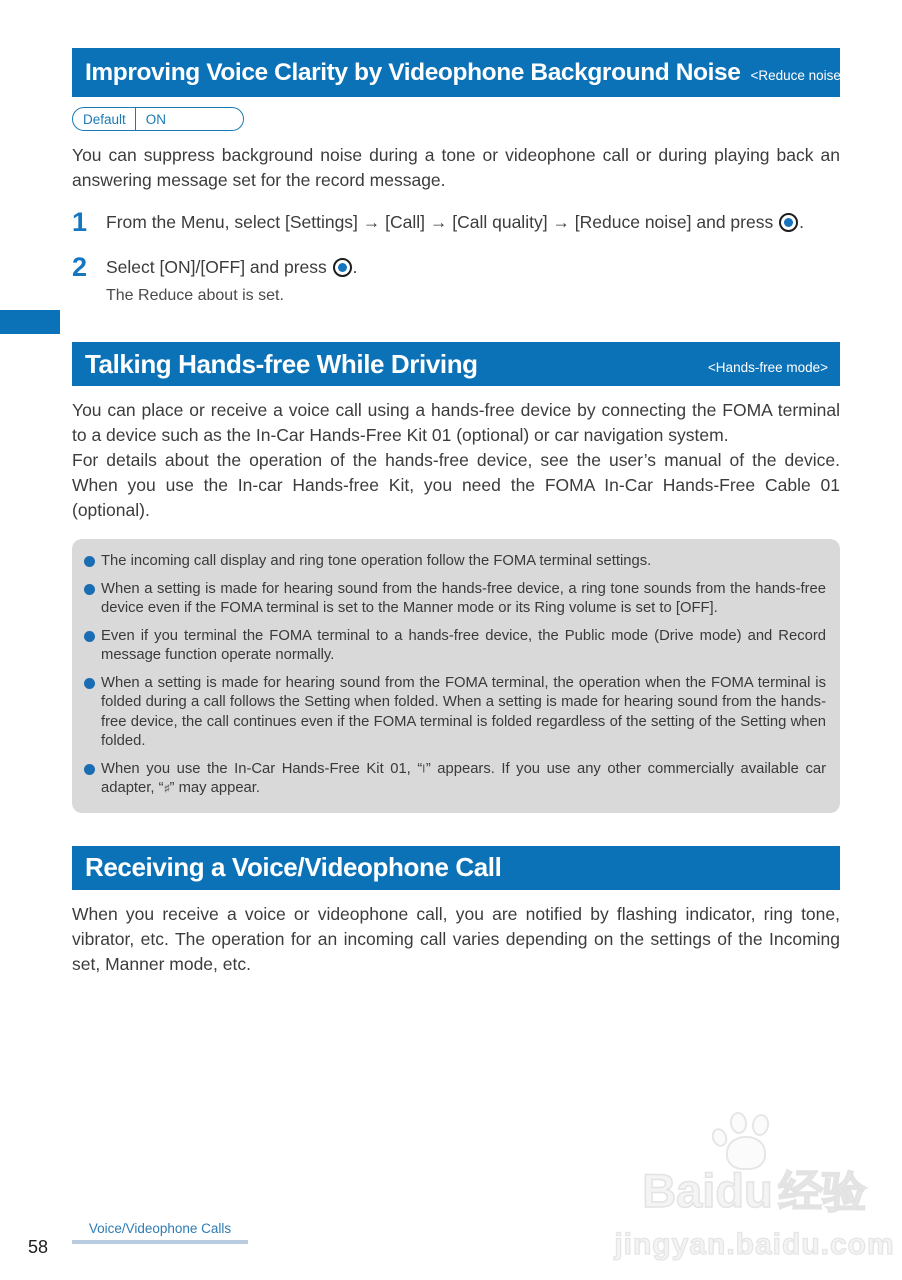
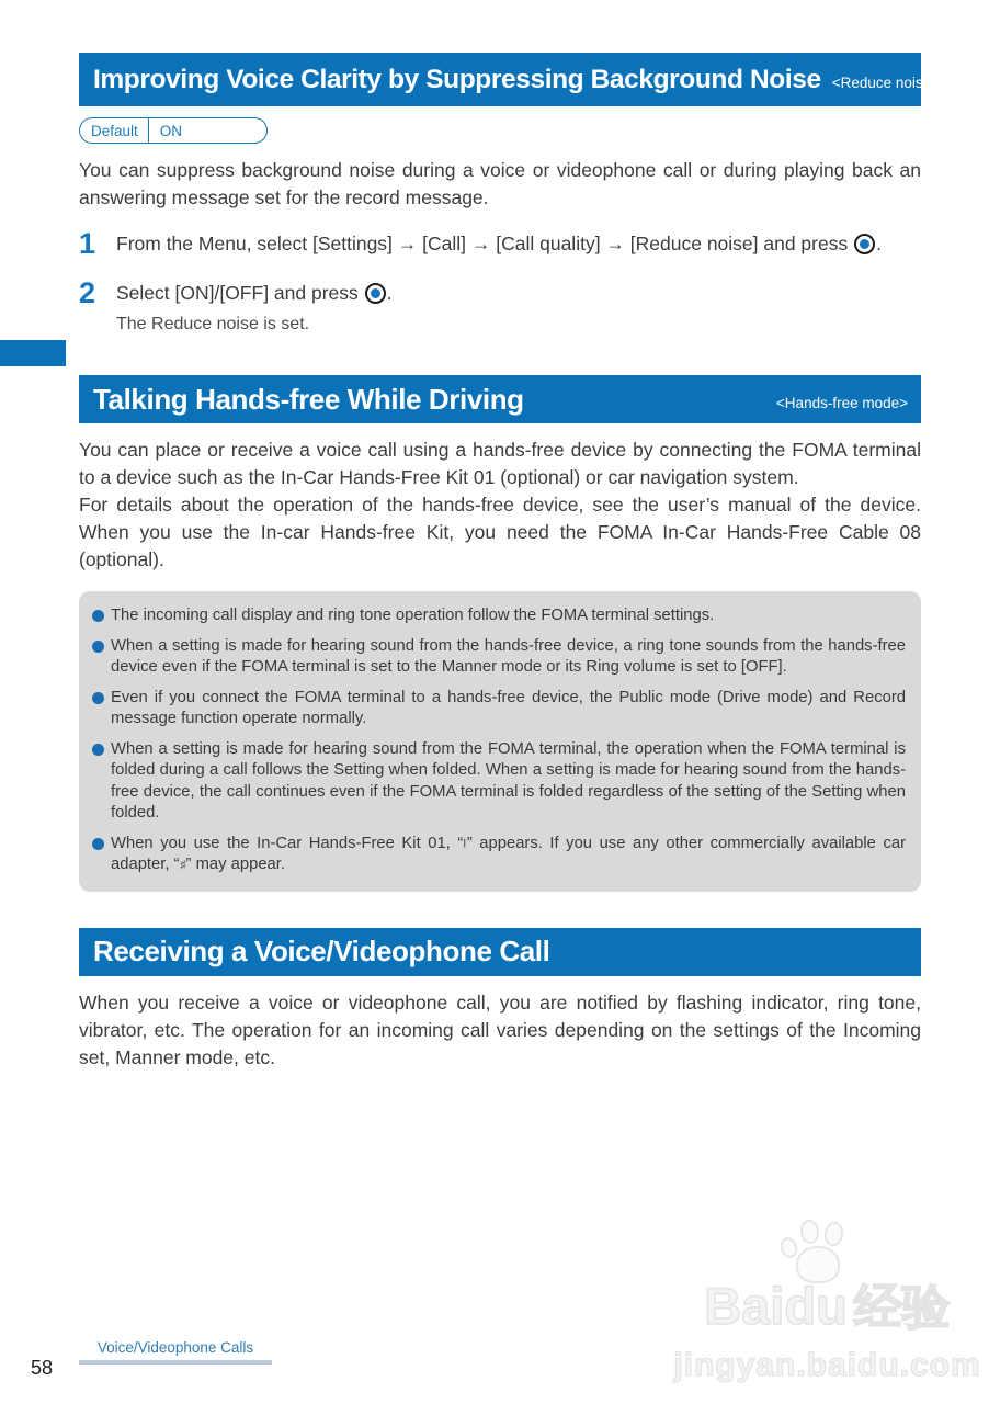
- Improving Voice Clarity by Videophone Background Noise
+ Improving Voice Clarity by Suppressing Background Noise
  <Reduce noise>
  Default
  ON
- You can suppress background noise during a tone or videophone call or during playing back an answering message set for the record message.
+ You can suppress background noise during a voice or videophone call or during playing back an answering message set for the record message.
  1
  From the Menu, select [Settings] → [Call] → [Call quality] → [Reduce noise] and press .
  2
  Select [ON]/[OFF] and press .
- The Reduce about is set.
+ The Reduce noise is set.
  Talking Hands-free While Driving
  <Hands-free mode>
  You can place or receive a voice call using a hands-free device by connecting the FOMA terminal to a device such as the In-Car Hands-Free Kit 01 (optional) or car navigation system.
- For details about the operation of the hands-free device, see the user’s manual of the device. When you use the In-car Hands-free Kit, you need the FOMA In-Car Hands-Free Cable 01 (optional).
+ For details about the operation of the hands-free device, see the user’s manual of the device. When you use the In-car Hands-free Kit, you need the FOMA In-Car Hands-Free Cable 08 (optional).
  The incoming call display and ring tone operation follow the FOMA terminal settings.
  When a setting is made for hearing sound from the hands-free device, a ring tone sounds from the hands-free device even if the FOMA terminal is set to the Manner mode or its Ring volume is set to [OFF].
- Even if you terminal the FOMA terminal to a hands-free device, the Public mode (Drive mode) and Record message function operate normally.
+ Even if you connect the FOMA terminal to a hands-free device, the Public mode (Drive mode) and Record message function operate normally.
  When a setting is made for hearing sound from the FOMA terminal, the operation when the FOMA terminal is folded during a call follows the Setting when folded. When a setting is made for hearing sound from the hands-free device, the call continues even if the FOMA terminal is folded regardless of the setting of the Setting when folded.
  When you use the In-Car Hands-Free Kit 01, “Ⅰ” appears. If you use any other commercially available car adapter, “♯” may appear.
  Receiving a Voice/Videophone Call
  When you receive a voice or videophone call, you are notified by flashing indicator, ring tone, vibrator, etc. The operation for an incoming call varies depending on the settings of the Incoming set, Manner mode, etc.
  Voice/Videophone Calls
  58
  Baidu
  经验
  jingyan.baidu.com
